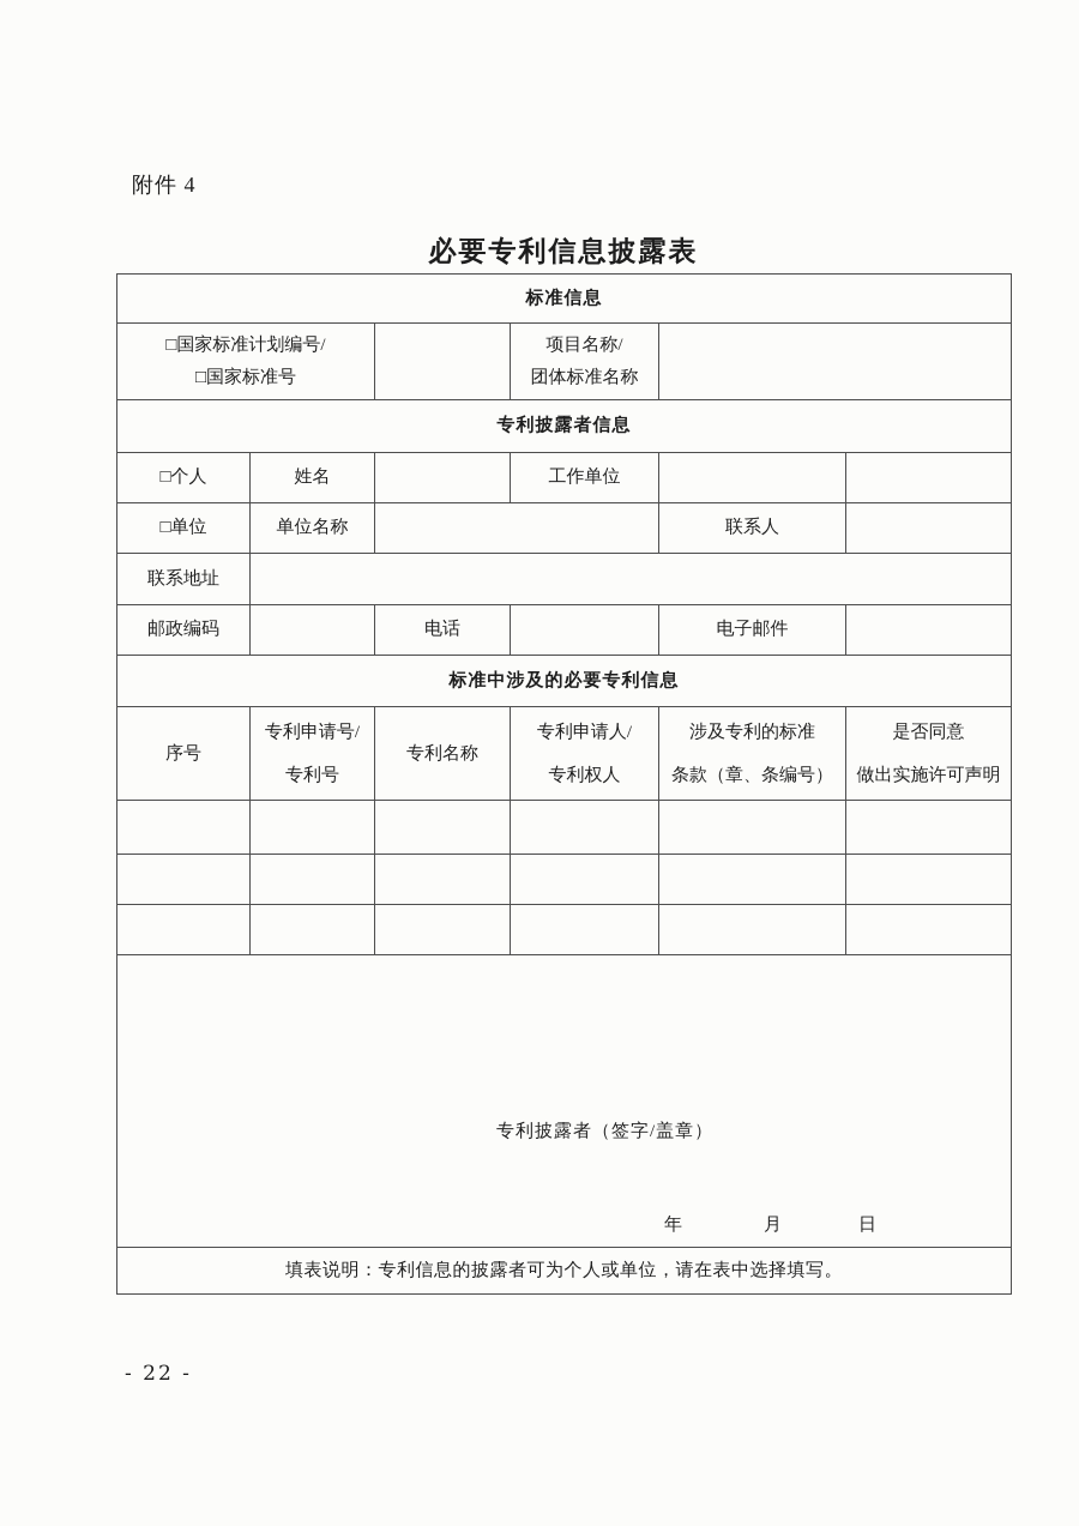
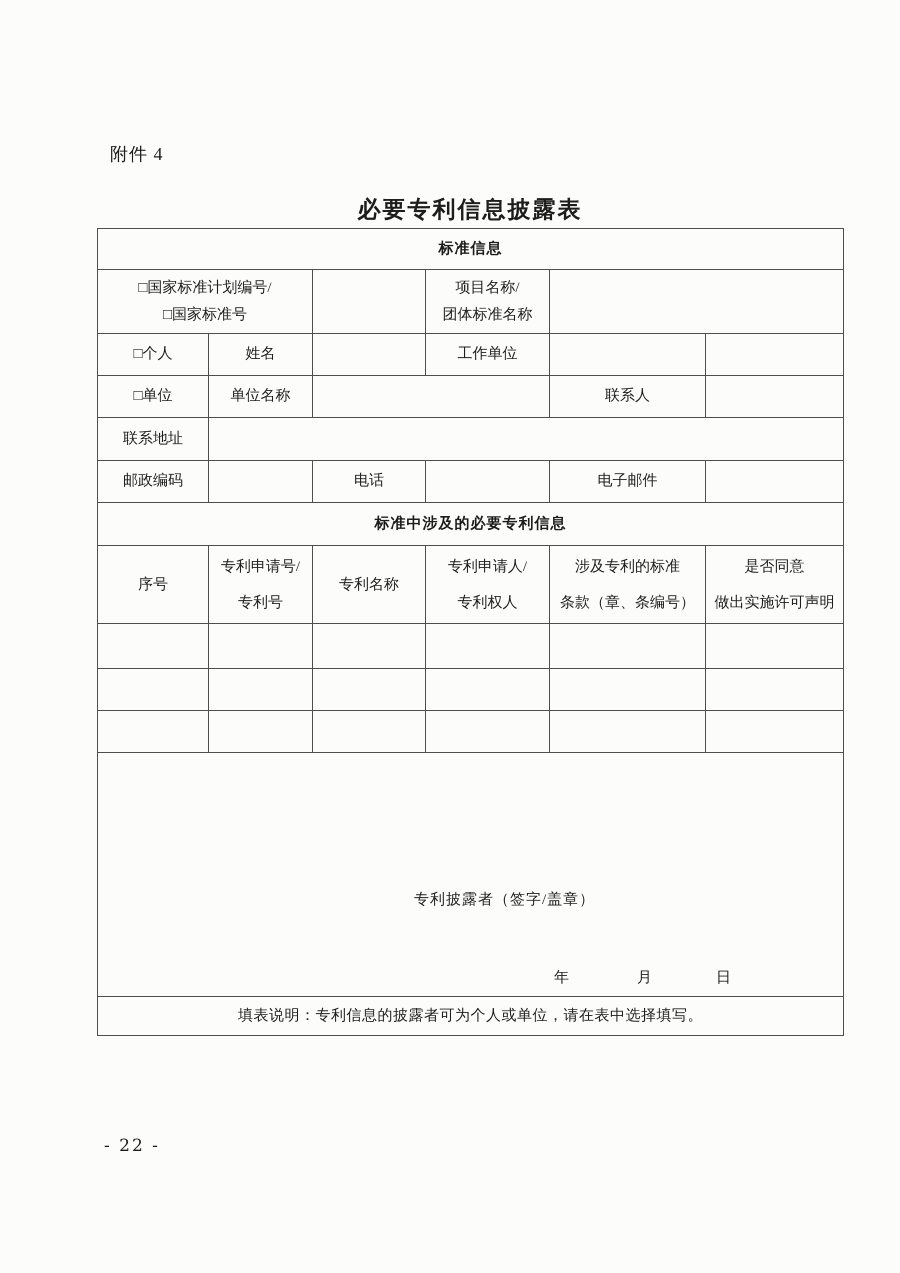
  附件 4
  必要专利信息披露表
  标准信息
  □国家标准计划编号/ □国家标准号		项目名称/ 团体标准名称
- 专利披露者信息
  □个人	姓名		工作单位
  □单位	单位名称		联系人
  联系地址
  邮政编码		电话		电子邮件
  标准中涉及的必要专利信息
  序号	专利申请号/ 专利号	专利名称	专利申请人/ 专利权人	涉及专利的标准 条款（章、条编号）	是否同意 做出实施许可声明
  专利披露者（签字/盖章） 年 月 日
  填表说明：专利信息的披露者可为个人或单位，请在表中选择填写。
  - 22 -
